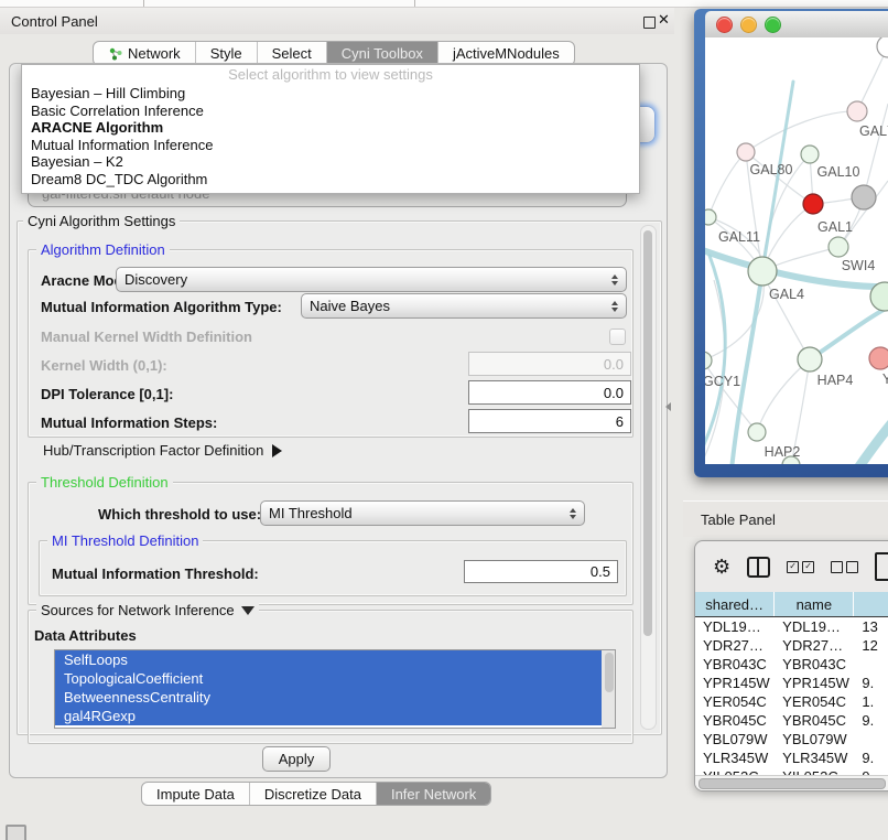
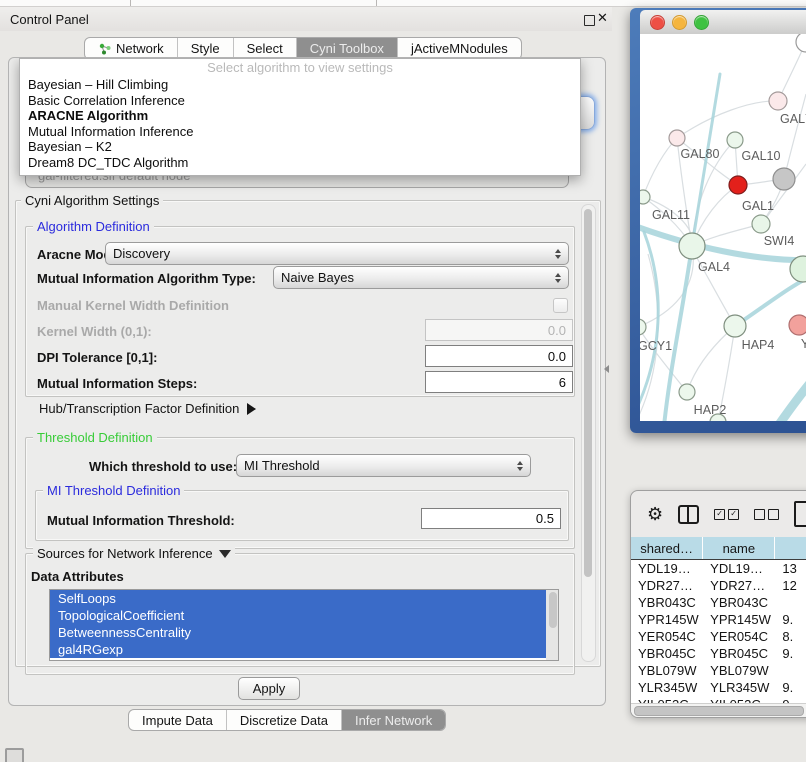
  Control Panel
  ✕
  Network
  Style
  Select
  Cyni Toolbox
  jActiveMNodules
  Select algorithm to view settings
  Bayesian – Hill Climbing
  Basic Correlation Inference
  ARACNE Algorithm
  Mutual Information Inference
  Bayesian – K2
  Dream8 DC_TDC Algorithm
  Cyni Algorithm Settings
  Algorithm Definition
  Aracne Mo
  Discovery
  Mutual Information Algorithm Type:
  Naive Bayes
  Manual Kernel Width Definition
  Kernel Width (0,1):
  0.0
  DPI Tolerance [0,1]:
  0.0
  Mutual Information Steps:
  6
  Hub/Transcription Factor Definition
  Threshold Definition
  Which threshold to use:
  MI Threshold
  MI Threshold Definition
  Mutual Information Threshold:
  0.5
  Sources for Network Inference
  Data Attributes
  SelfLoops
  TopologicalCoefficient
  BetweennessCentrality
  gal4RGexp
  Apply
  Impute Data
  Discretize Data
  Infer Network
  GAL
  GAL80
  GAL10
  GAL1
  GAL11
  GAL4
  SWI4
  GCY1
  HAP4
  Y
  HAP2
- Table Panel
  ⚙
  ✓
  ✓
  shared…
  name
  YDL19…
  YDL19…
  13
  YDR27…
  YDR27…
  12
  YBR043C
  YBR043C
  YPR145W
  YPR145W
  9.
  YER054C
  YER054C
- 1.
+ 8.
  YBR045C
  YBR045C
  9.
  YBL079W
  YBL079W
  YLR345W
  YLR345W
  9.
